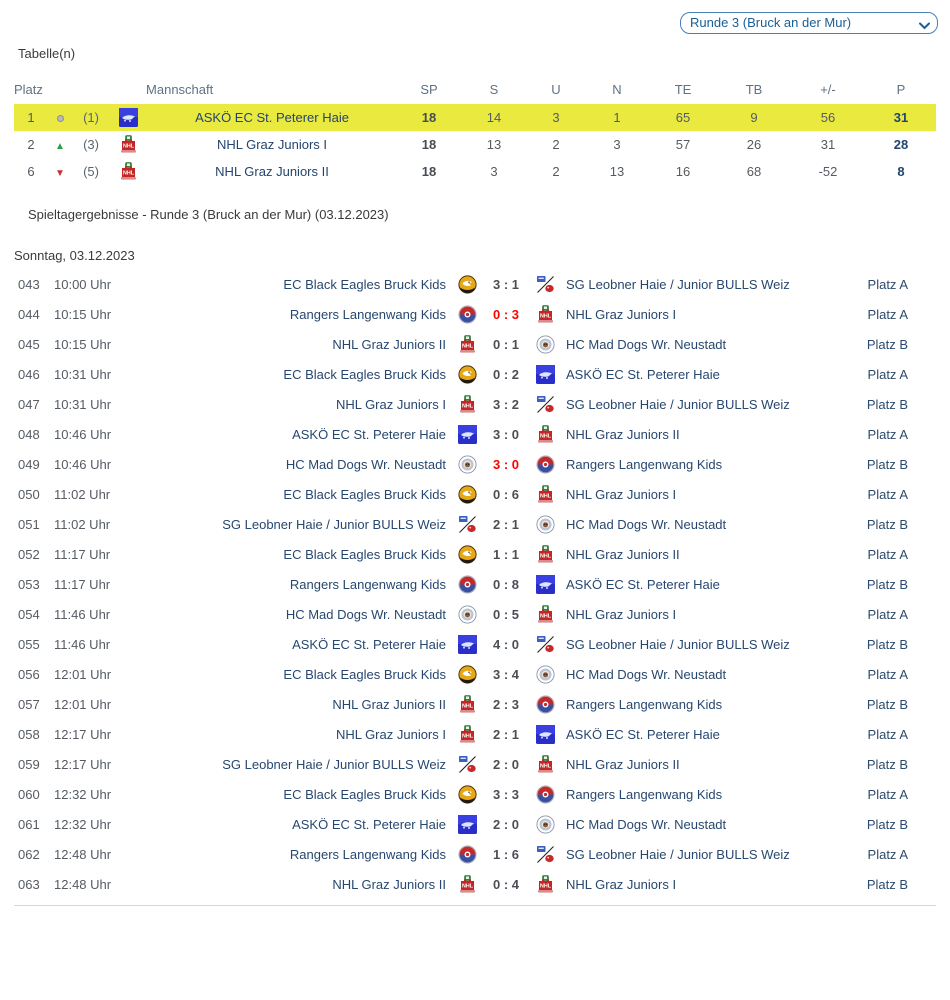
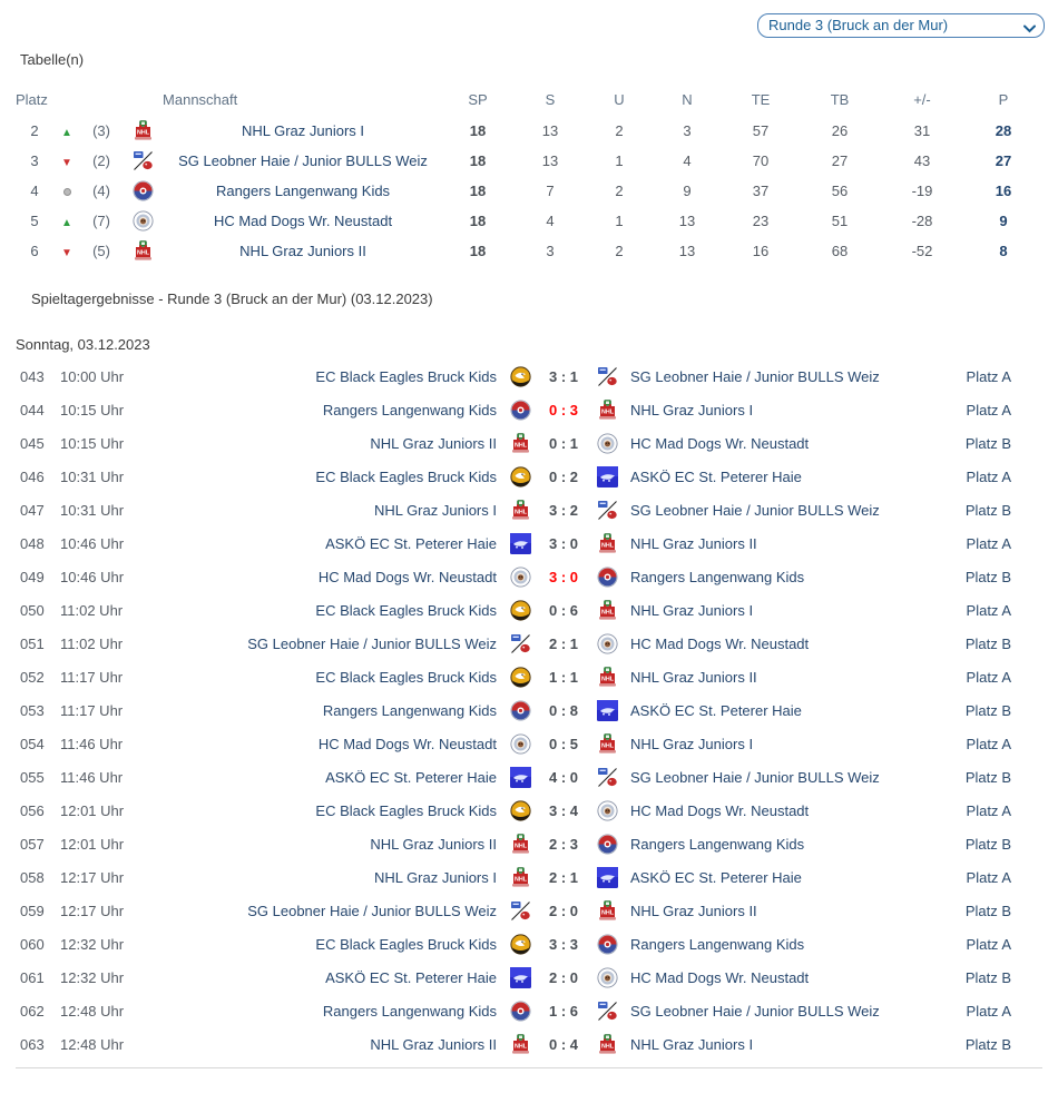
  Runde 3 (Bruck an der Mur)
  Tabelle(n)
  Platz		Mannschaft	SP	S	U	N	TE	TB	+/-	P
- 1		(1)		ASKÖ EC St. Peterer Haie	18	14	3	1	65	9	56	31
  2	▲	(3)		NHL Graz Juniors I	18	13	2	3	57	26	31	28
+ 3	▼	(2)		SG Leobner Haie / Junior BULLS Weiz	18	13	1	4	70	27	43	27
+ 4		(4)		Rangers Langenwang Kids	18	7	2	9	37	56	-19	16
+ 5	▲	(7)		HC Mad Dogs Wr. Neustadt	18	4	1	13	23	51	-28	9
  6	▼	(5)		NHL Graz Juniors II	18	3	2	13	16	68	-52	8
  Spieltagergebnisse - Runde 3 (Bruck an der Mur) (03.12.2023)
  Sonntag, 03.12.2023
  043
  10:00 Uhr
  EC Black Eagles Bruck Kids
  3 : 1
  SG Leobner Haie / Junior BULLS Weiz
  Platz A
  044
  10:15 Uhr
  Rangers Langenwang Kids
  0 : 3
  NHL Graz Juniors I
  Platz A
  045
  10:15 Uhr
  NHL Graz Juniors II
  0 : 1
  HC Mad Dogs Wr. Neustadt
  Platz B
  046
  10:31 Uhr
  EC Black Eagles Bruck Kids
  0 : 2
  ASKÖ EC St. Peterer Haie
  Platz A
  047
  10:31 Uhr
  NHL Graz Juniors I
  3 : 2
  SG Leobner Haie / Junior BULLS Weiz
  Platz B
  048
  10:46 Uhr
  ASKÖ EC St. Peterer Haie
  3 : 0
  NHL Graz Juniors II
  Platz A
  049
  10:46 Uhr
  HC Mad Dogs Wr. Neustadt
  3 : 0
  Rangers Langenwang Kids
  Platz B
  050
  11:02 Uhr
  EC Black Eagles Bruck Kids
  0 : 6
  NHL Graz Juniors I
  Platz A
  051
  11:02 Uhr
  SG Leobner Haie / Junior BULLS Weiz
  2 : 1
  HC Mad Dogs Wr. Neustadt
  Platz B
  052
  11:17 Uhr
  EC Black Eagles Bruck Kids
  1 : 1
  NHL Graz Juniors II
  Platz A
  053
  11:17 Uhr
  Rangers Langenwang Kids
  0 : 8
  ASKÖ EC St. Peterer Haie
  Platz B
  054
  11:46 Uhr
  HC Mad Dogs Wr. Neustadt
  0 : 5
  NHL Graz Juniors I
  Platz A
  055
  11:46 Uhr
  ASKÖ EC St. Peterer Haie
  4 : 0
  SG Leobner Haie / Junior BULLS Weiz
  Platz B
  056
  12:01 Uhr
  EC Black Eagles Bruck Kids
  3 : 4
  HC Mad Dogs Wr. Neustadt
  Platz A
  057
  12:01 Uhr
  NHL Graz Juniors II
  2 : 3
  Rangers Langenwang Kids
  Platz B
  058
  12:17 Uhr
  NHL Graz Juniors I
  2 : 1
  ASKÖ EC St. Peterer Haie
  Platz A
  059
  12:17 Uhr
  SG Leobner Haie / Junior BULLS Weiz
  2 : 0
  NHL Graz Juniors II
  Platz B
  060
  12:32 Uhr
  EC Black Eagles Bruck Kids
  3 : 3
  Rangers Langenwang Kids
  Platz A
  061
  12:32 Uhr
  ASKÖ EC St. Peterer Haie
  2 : 0
  HC Mad Dogs Wr. Neustadt
  Platz B
  062
  12:48 Uhr
  Rangers Langenwang Kids
  1 : 6
  SG Leobner Haie / Junior BULLS Weiz
  Platz A
  063
  12:48 Uhr
  NHL Graz Juniors II
  0 : 4
  NHL Graz Juniors I
  Platz B
